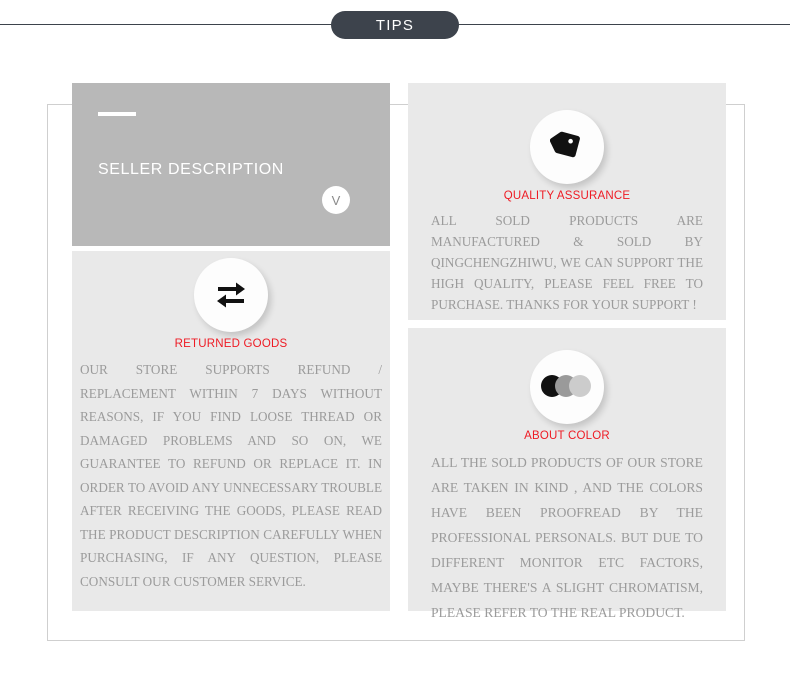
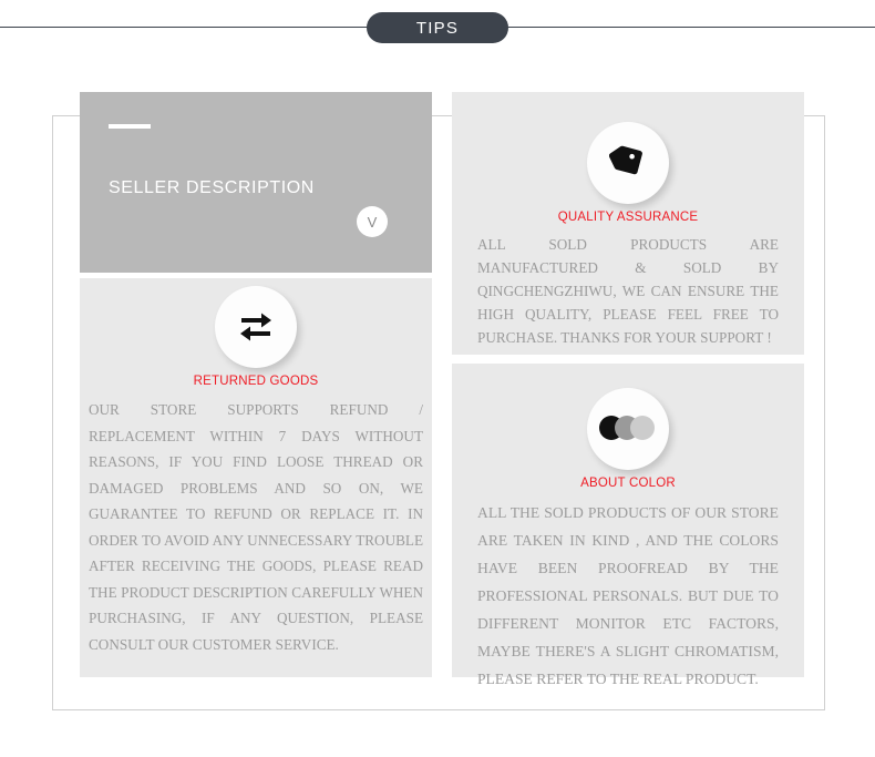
  TIPS
  SELLER DESCRIPTION
  V
  RETURNED GOODS
  OUR STORE SUPPORTS REFUND / REPLACEMENT WITHIN 7 DAYS WITHOUT REASONS, IF YOU FIND LOOSE THREAD OR DAMAGED PROBLEMS AND SO ON, WE GUARANTEE TO REFUND OR REPLACE IT. IN ORDER TO AVOID ANY UNNECESSARY TROUBLE AFTER RECEIVING THE GOODS, PLEASE READ THE PRODUCT DESCRIPTION CAREFULLY WHEN PURCHASING, IF ANY QUESTION, PLEASE CONSULT OUR CUSTOMER SERVICE.
  QUALITY ASSURANCE
- ALL SOLD PRODUCTS ARE MANUFACTURED & SOLD BY QINGCHENGZHIWU, WE CAN SUPPORT THE HIGH QUALITY, PLEASE FEEL FREE TO PURCHASE. THANKS FOR YOUR SUPPORT !
+ ALL SOLD PRODUCTS ARE MANUFACTURED & SOLD BY QINGCHENGZHIWU, WE CAN ENSURE THE HIGH QUALITY, PLEASE FEEL FREE TO PURCHASE. THANKS FOR YOUR SUPPORT !
  ABOUT COLOR
  ALL THE SOLD PRODUCTS OF OUR STORE ARE TAKEN IN KIND , AND THE COLORS HAVE BEEN PROOFREAD BY THE PROFESSIONAL PERSONALS. BUT DUE TO DIFFERENT MONITOR ETC FACTORS, MAYBE THERE'S A SLIGHT CHROMATISM, PLEASE REFER TO THE REAL PRODUCT.
